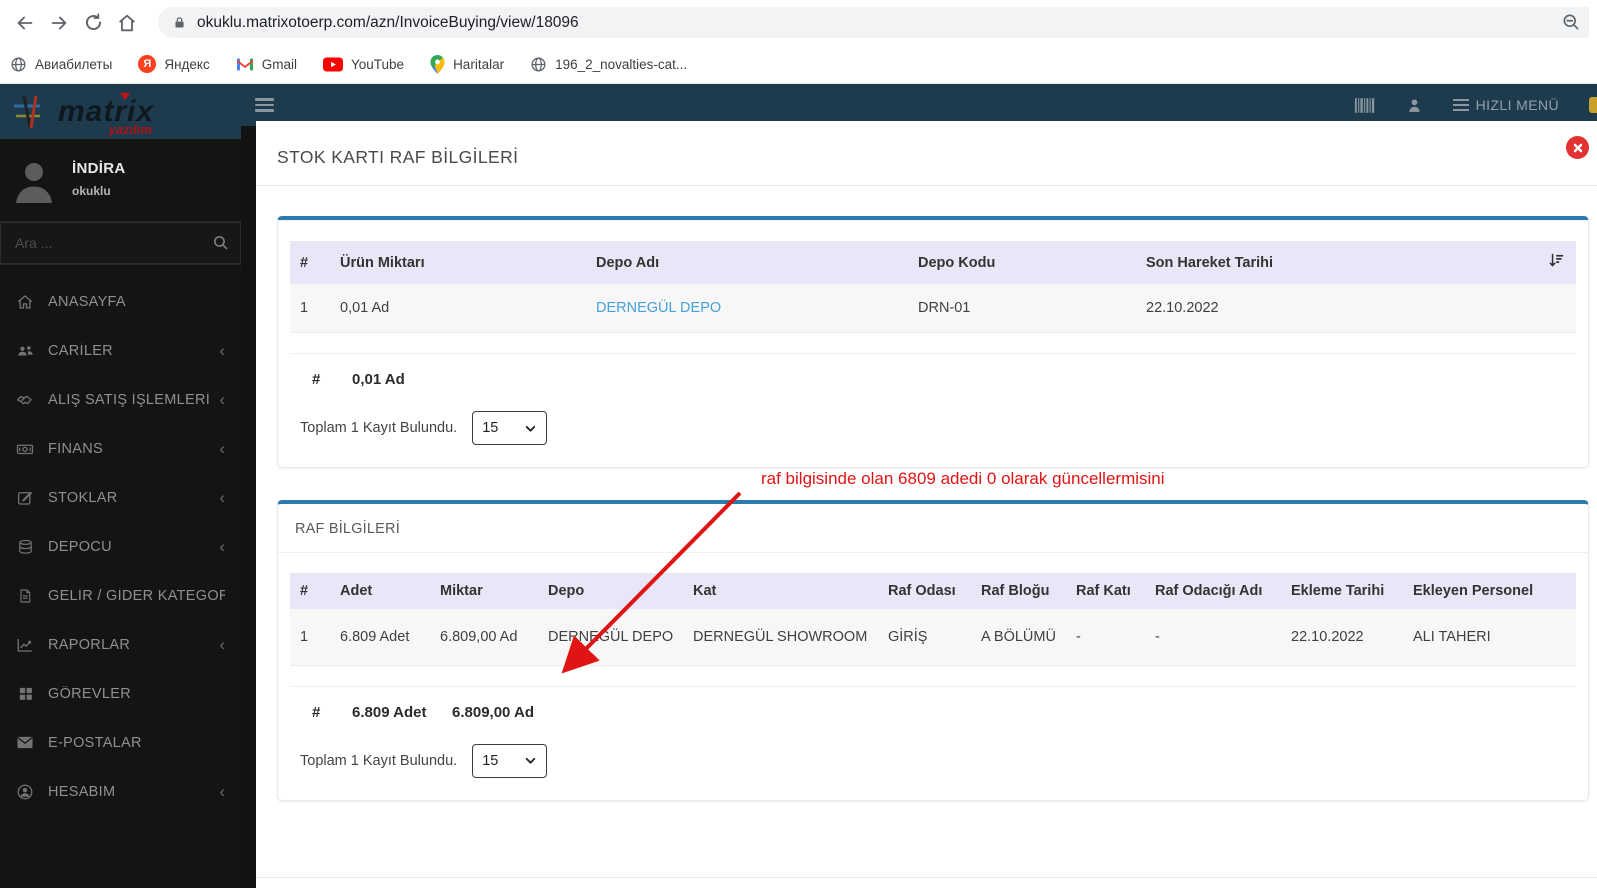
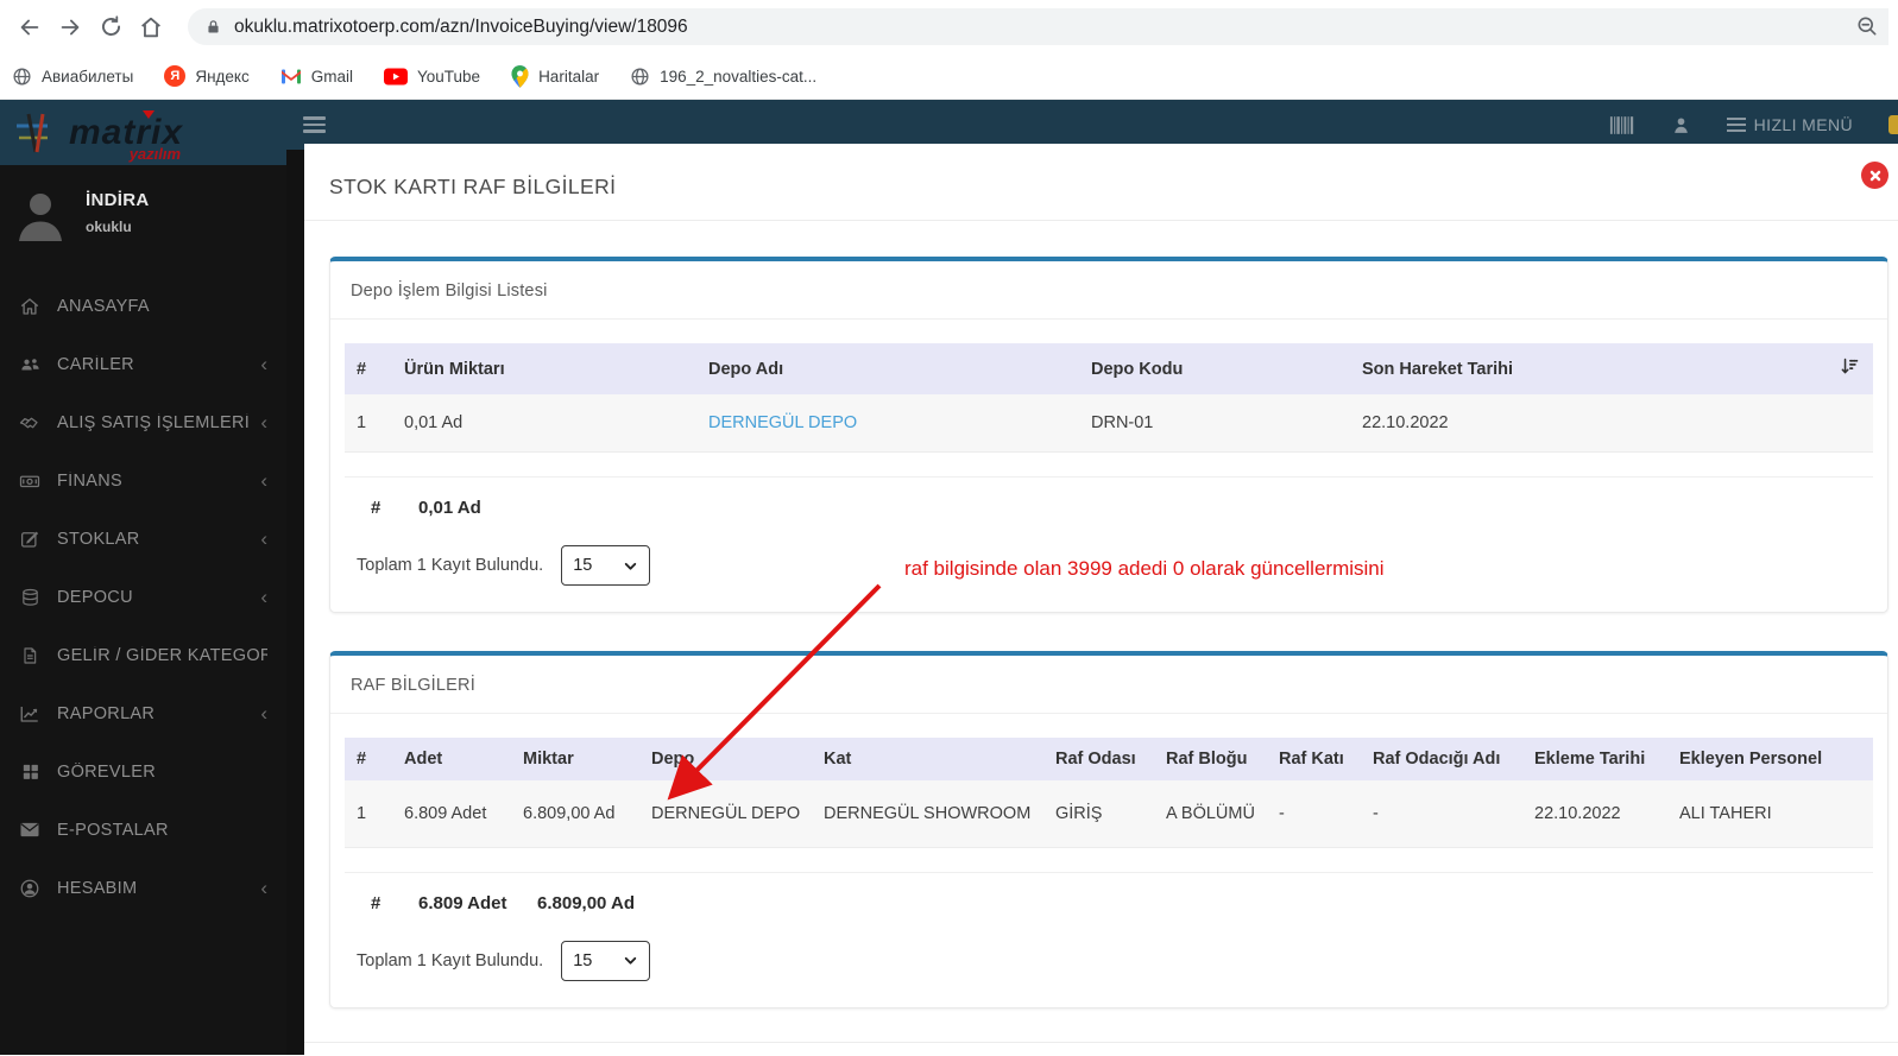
  okuklu.matrixotoerp.com/azn/InvoiceBuying/view/18096
  Авиабилеты
  Я
  Яндекс
  Gmail
  YouTube
  Haritalar
  196_2_novalties-cat...
  matrix
  yazılım
  İNDİRA
  okuklu
- Ara ...
  ANASAYFA
  CARİLER
  ‹
  ALIŞ SATIŞ İŞLEMLERİ
  ‹
  FİNANS
  ‹
  STOKLAR
  ‹
  DEPOCU
  ‹
  GELİR / GİDER KATEGOR
  RAPORLAR
  ‹
  GÖREVLER
  E-POSTALAR
  HESABIM
  ‹
  HIZLI MENÜ
  STOK KARTI RAF BİLGİLERİ
+ Depo İşlem Bilgisi Listesi
  #	Ürün Miktarı	Depo Adı	Depo Kodu	Son Hareket Tarihi
  1	0,01 Ad	DERNEGÜL DEPO	DRN-01	22.10.2022
  #
  0,01 Ad
  Toplam 1 Kayıt Bulundu.
  15
  RAF BİLGİLERİ
  #	Adet	Miktar	Depo	Kat	Raf Odası	Raf Bloğu	Raf Katı	Raf Odacığı Adı	Ekleme Tarihi	Ekleyen Personel
  1	6.809 Adet	6.809,00 Ad	DERNEGÜL DEPO	DERNEGÜL SHOWROOM	GİRİŞ	A BÖLÜMÜ	-	-	22.10.2022	ALI TAHERI
  #
  6.809 Adet
  6.809,00 Ad
  Toplam 1 Kayıt Bulundu.
  15
- raf bilgisinde olan 6809 adedi 0 olarak güncellermisini
+ raf bilgisinde olan 3999 adedi 0 olarak güncellermisini
